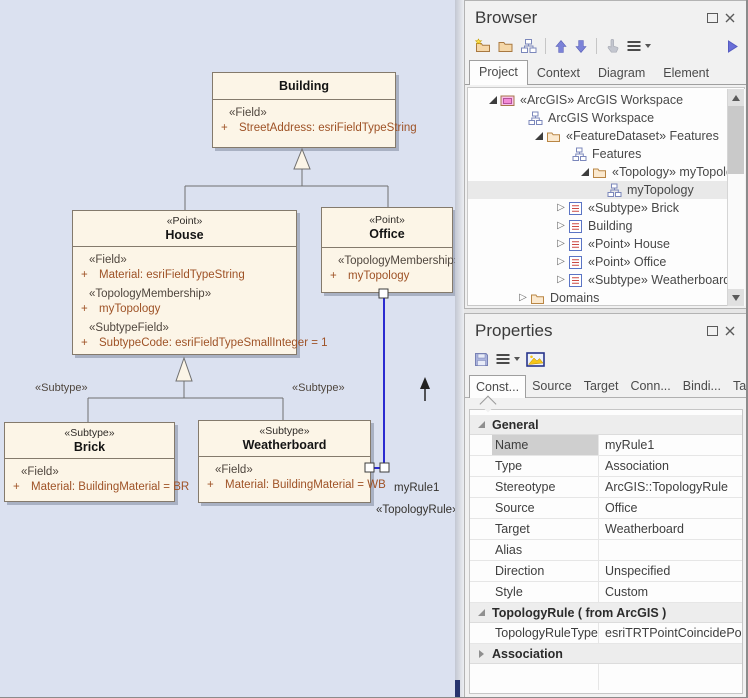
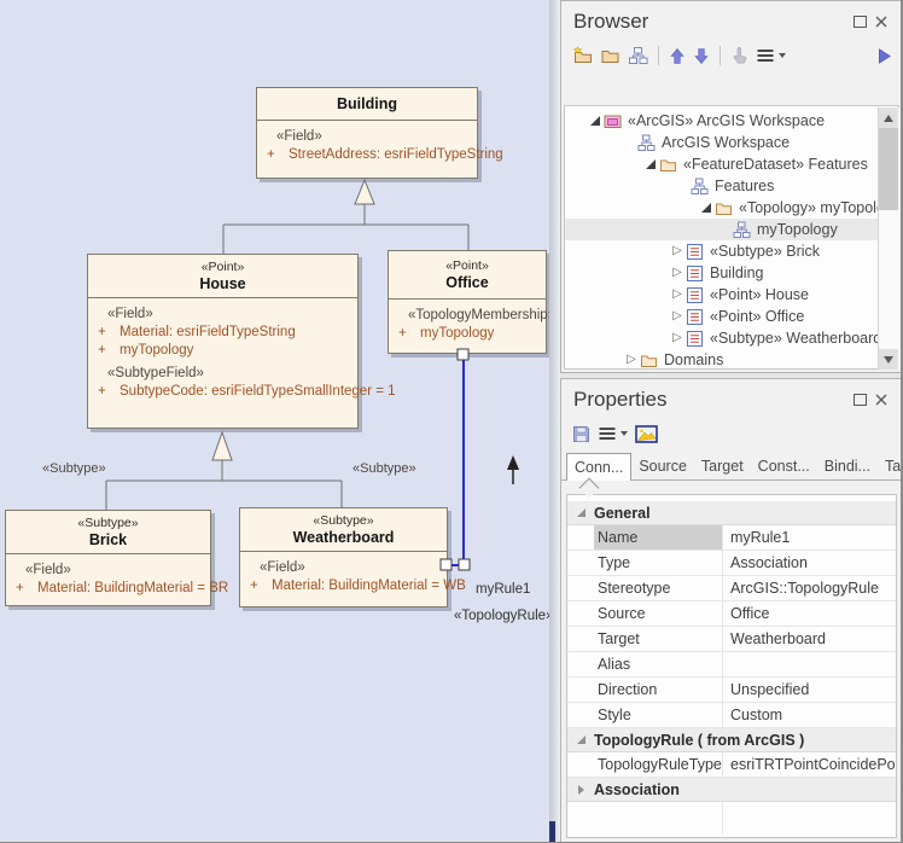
  Building
  «Field»
  +
  StreetAddress: esriFieldTypeString
  «Point»
  House
  «Field»
  +
  Material: esriFieldTypeString
- «TopologyMembership»
  +
  myTopology
  «SubtypeField»
  +
  SubtypeCode: esriFieldTypeSmallInteger = 1
  «Point»
  Office
  «TopologyMembership
  +
  myTopology
  «Subtype»
  Brick
  «Field»
  +
  Material: BuildingMaterial = BR
  «Subtype»
  Weatherboard
  «Field»
  +
  Material: BuildingMaterial = WB
  «Subtype»
  «Subtype»
  myRule1
  «TopologyRule
  Browser
- Project
- Context
- Diagram
- Element
  «ArcGIS» ArcGIS Workspace
  ArcGIS Workspace
  «FeatureDataset» Features
  Features
  «Topology» myTopol
  myTopology
  ▷
  «Subtype» Brick
  ▷
  Building
  ▷
  «Point» House
  ▷
  «Point» Office
  ▷
  «Subtype» Weatherboar
  ▷
  Domains
  Properties
- Const...
+ Conn...
  Source
  Target
- Conn...
+ Const...
  Bindi...
  General
  Name
  myRule1
  Type
  Association
  Stereotype
  ArcGIS::TopologyRule
  Source
  Office
  Target
  Weatherboard
  Alias
  Direction
  Unspecified
  Style
  Custom
  TopologyRule ( from ArcGIS )
  TopologyRuleType
  esriTRTPointCoincidePo
  Association
